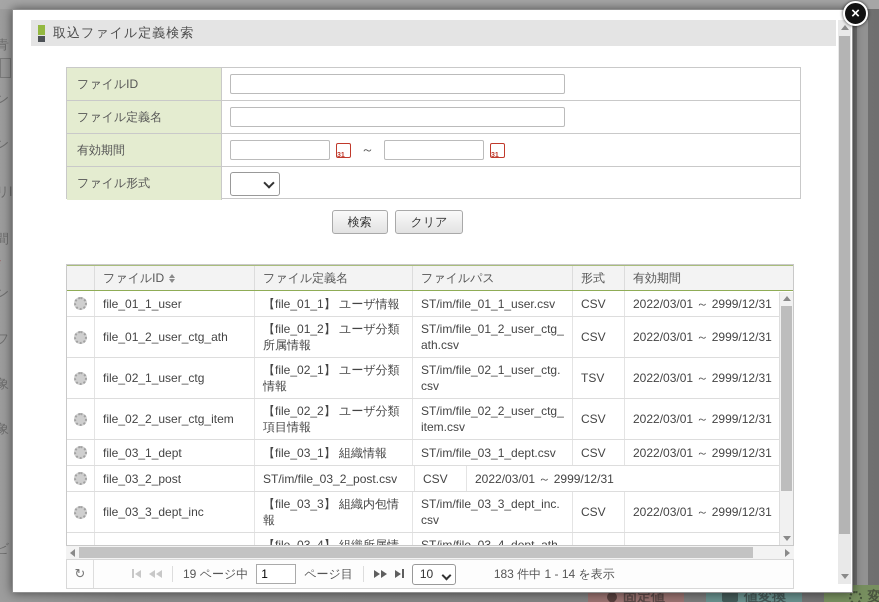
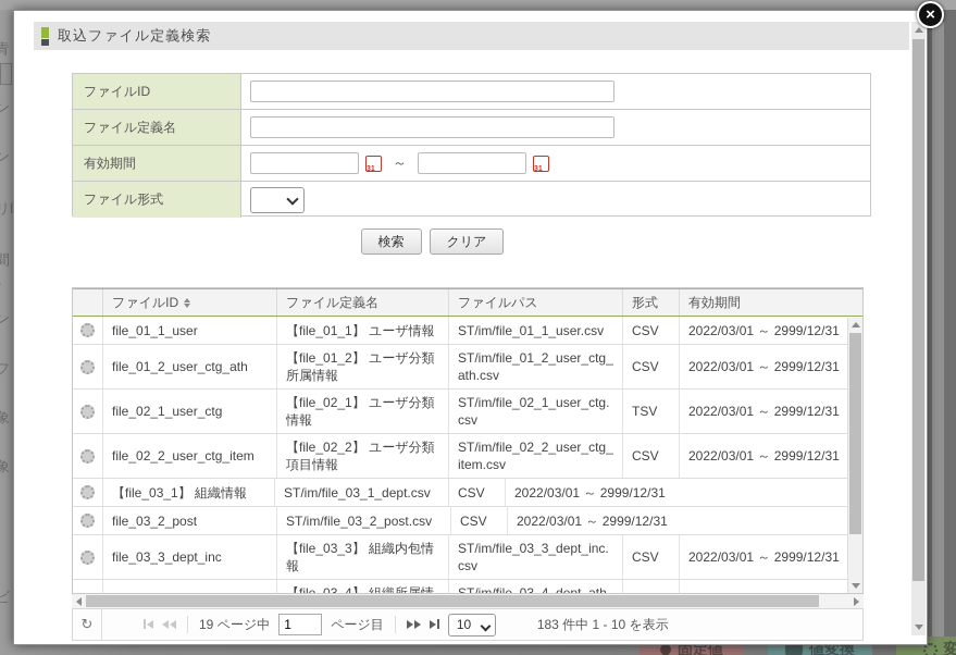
  青
  ン
  ン
  リl
  間
  ン
  フ
  象
  象
  ビ
  固定値
  値変換
  取込ファイル定義検索
  ファイルID
  ファイル定義名
  有効期間
  ～
  ファイル形式
  検索
  クリア
  ファイルID
  ファイル定義名
  ファイルパス
  形式
  有効期間
  file_01_1_user
  【file_01_1】 ユーザ情報
  ST/im/file_01_1_user.csv
  CSV
  2022/03/01 ～ 2999/12/31
  file_01_2_user_ctg_ath
  【file_01_2】 ユーザ分類所属情報
  ST/im/file_01_2_user_ctg_ath.csv
  CSV
  2022/03/01 ～ 2999/12/31
  file_02_1_user_ctg
  【file_02_1】 ユーザ分類情報
  ST/im/file_02_1_user_ctg.csv
  TSV
  2022/03/01 ～ 2999/12/31
  file_02_2_user_ctg_item
  【file_02_2】 ユーザ分類項目情報
  ST/im/file_02_2_user_ctg_item.csv
  CSV
  2022/03/01 ～ 2999/12/31
- file_03_1_dept
  【file_03_1】 組織情報
  ST/im/file_03_1_dept.csv
  CSV
  2022/03/01 ～ 2999/12/31
  file_03_2_post
  ST/im/file_03_2_post.csv
  CSV
  2022/03/01 ～ 2999/12/31
  file_03_3_dept_inc
  【file_03_3】 組織内包情報
  ST/im/file_03_3_dept_inc.csv
  CSV
  2022/03/01 ～ 2999/12/31
  ↻
  19 ページ中
  1
  ページ目
  10
- 183 件中 1 - 14 を表示
+ 183 件中 1 - 10 を表示
  ×
